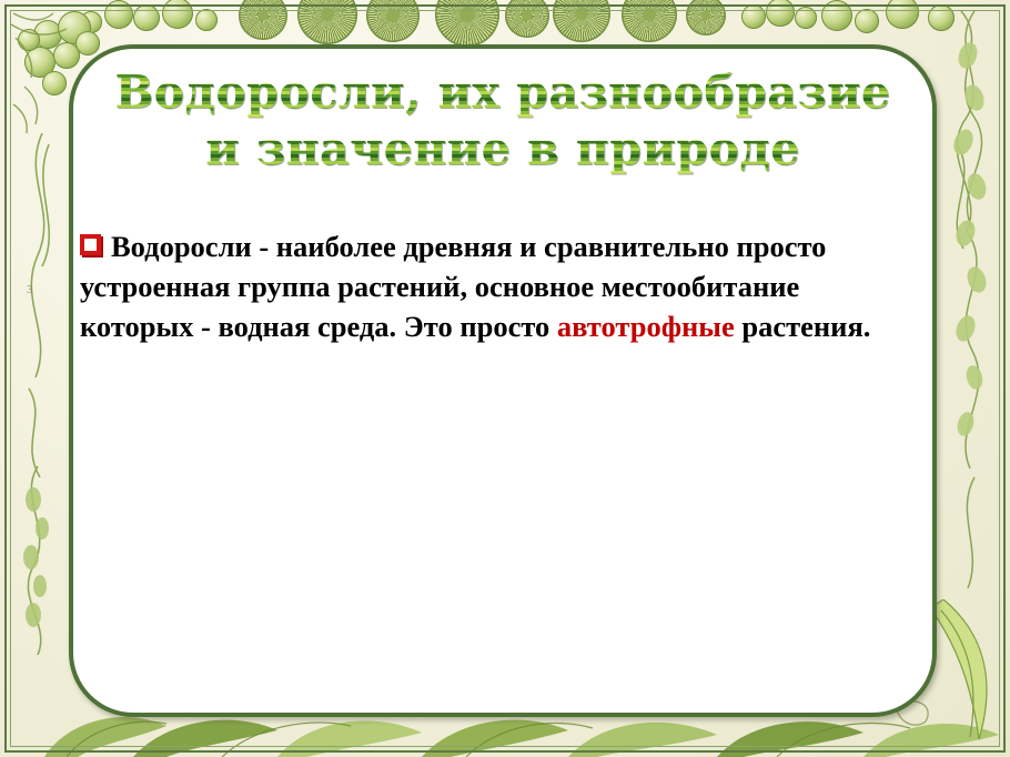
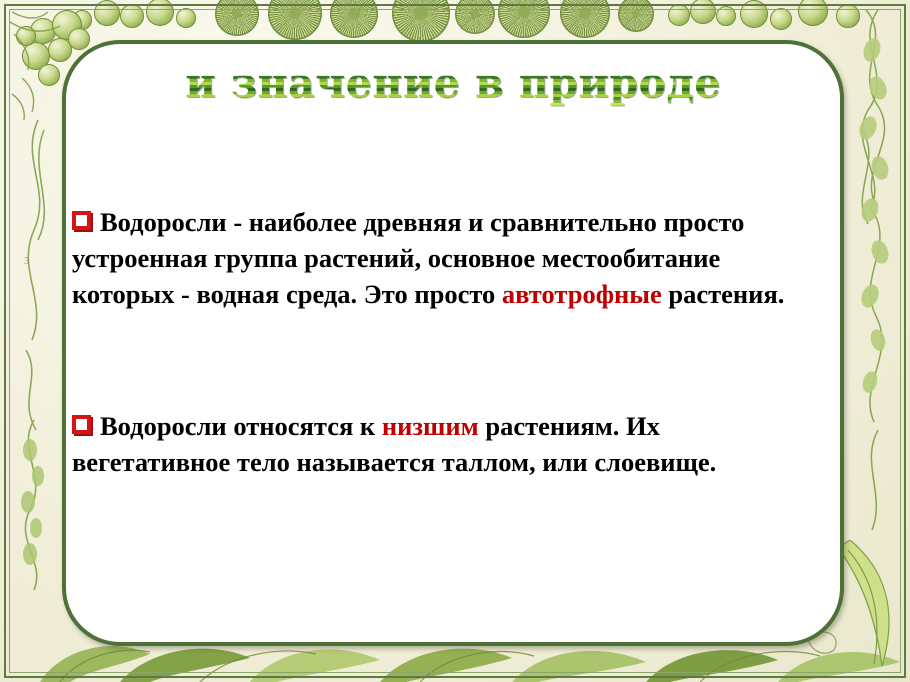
  3
- Водоросли, их разнообразие
  и значение в природе
  Водоросли - наиболее древняя и сравнительно просто устроенная группа растений, основное местообитание которых - водная среда. Это просто автотрофные растения.
+ Водоросли относятся к низшим растениям. Их вегетативное тело называется таллом, или слоевище.
